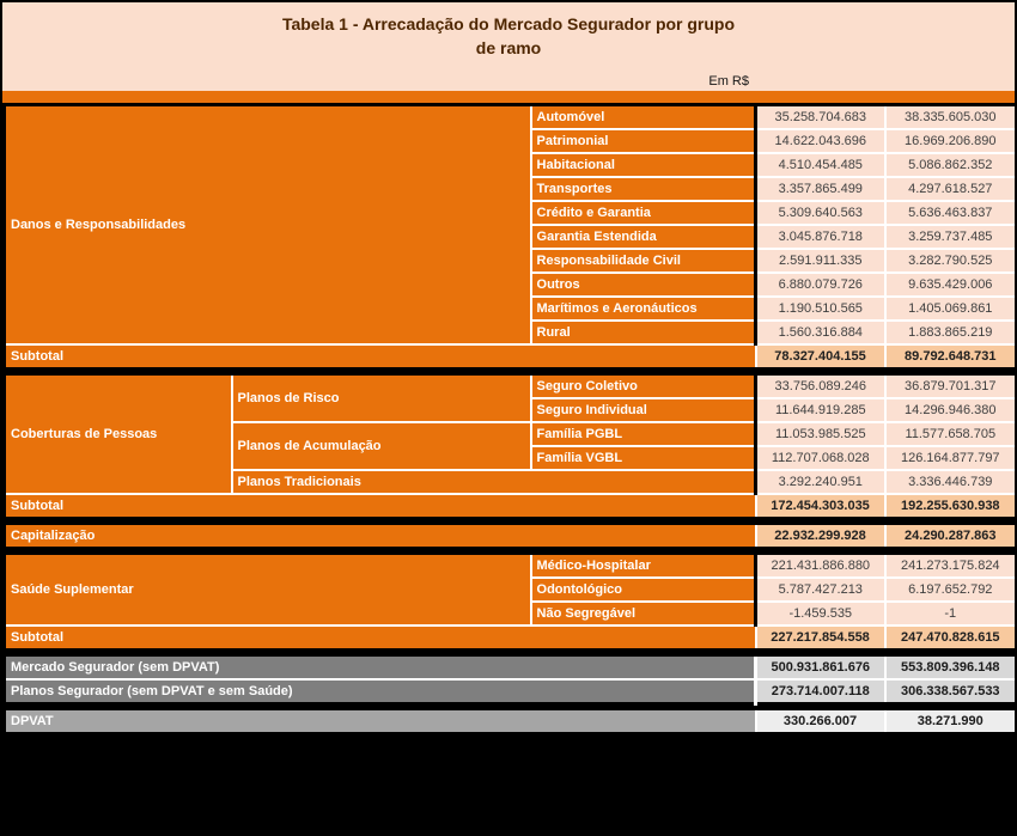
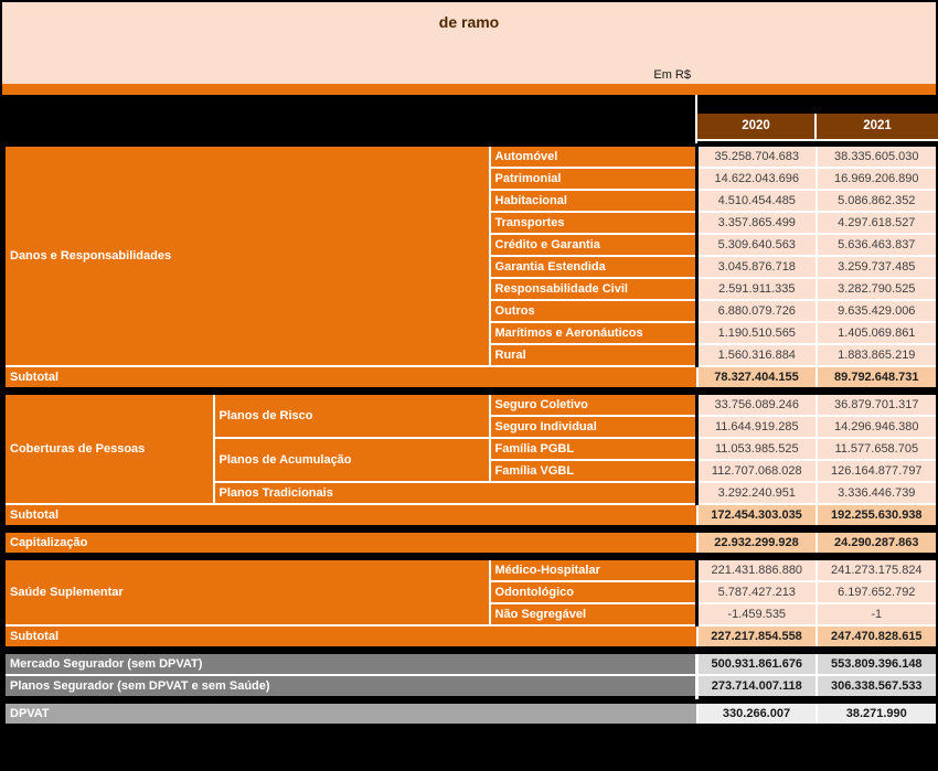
- Tabela 1 - Arrecadação do Mercado Segurador por grupo
  de ramo
  Em R$
+ 2020
+ 2021
  Danos e Responsabilidades	Automóvel	35.258.704.683	38.335.605.030
  Patrimonial	14.622.043.696	16.969.206.890
  Habitacional	4.510.454.485	5.086.862.352
  Transportes	3.357.865.499	4.297.618.527
  Crédito e Garantia	5.309.640.563	5.636.463.837
  Garantia Estendida	3.045.876.718	3.259.737.485
  Responsabilidade Civil	2.591.911.335	3.282.790.525
  Outros	6.880.079.726	9.635.429.006
  Marítimos e Aeronáuticos	1.190.510.565	1.405.069.861
  Rural	1.560.316.884	1.883.865.219
  Subtotal	78.327.404.155	89.792.648.731
  Coberturas de Pessoas	Planos de Risco	Seguro Coletivo	33.756.089.246	36.879.701.317
  Seguro Individual	11.644.919.285	14.296.946.380
  Planos de Acumulação	Família PGBL	11.053.985.525	11.577.658.705
  Família VGBL	112.707.068.028	126.164.877.797
  Planos Tradicionais	3.292.240.951	3.336.446.739
  Subtotal	172.454.303.035	192.255.630.938
  Capitalização	22.932.299.928	24.290.287.863
  Saúde Suplementar	Médico-Hospitalar	221.431.886.880	241.273.175.824
  Odontológico	5.787.427.213	6.197.652.792
  Não Segregável	-1.459.535	-1
  Subtotal	227.217.854.558	247.470.828.615
  Mercado Segurador (sem DPVAT)	500.931.861.676	553.809.396.148
  Planos Segurador (sem DPVAT e sem Saúde)	273.714.007.118	306.338.567.533
  DPVAT	330.266.007	38.271.990
